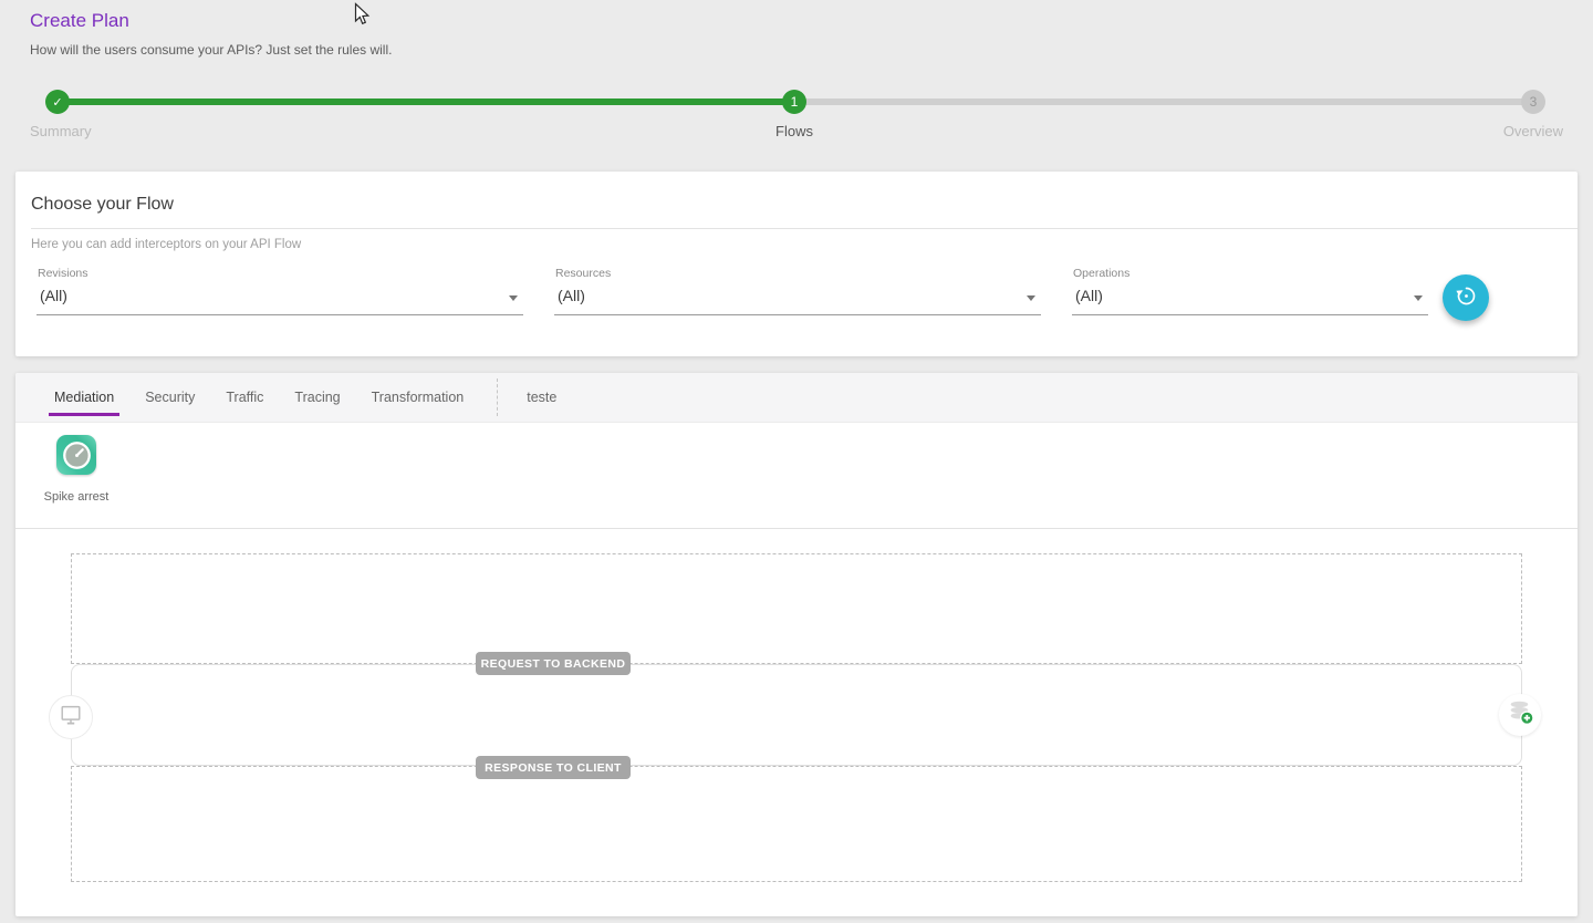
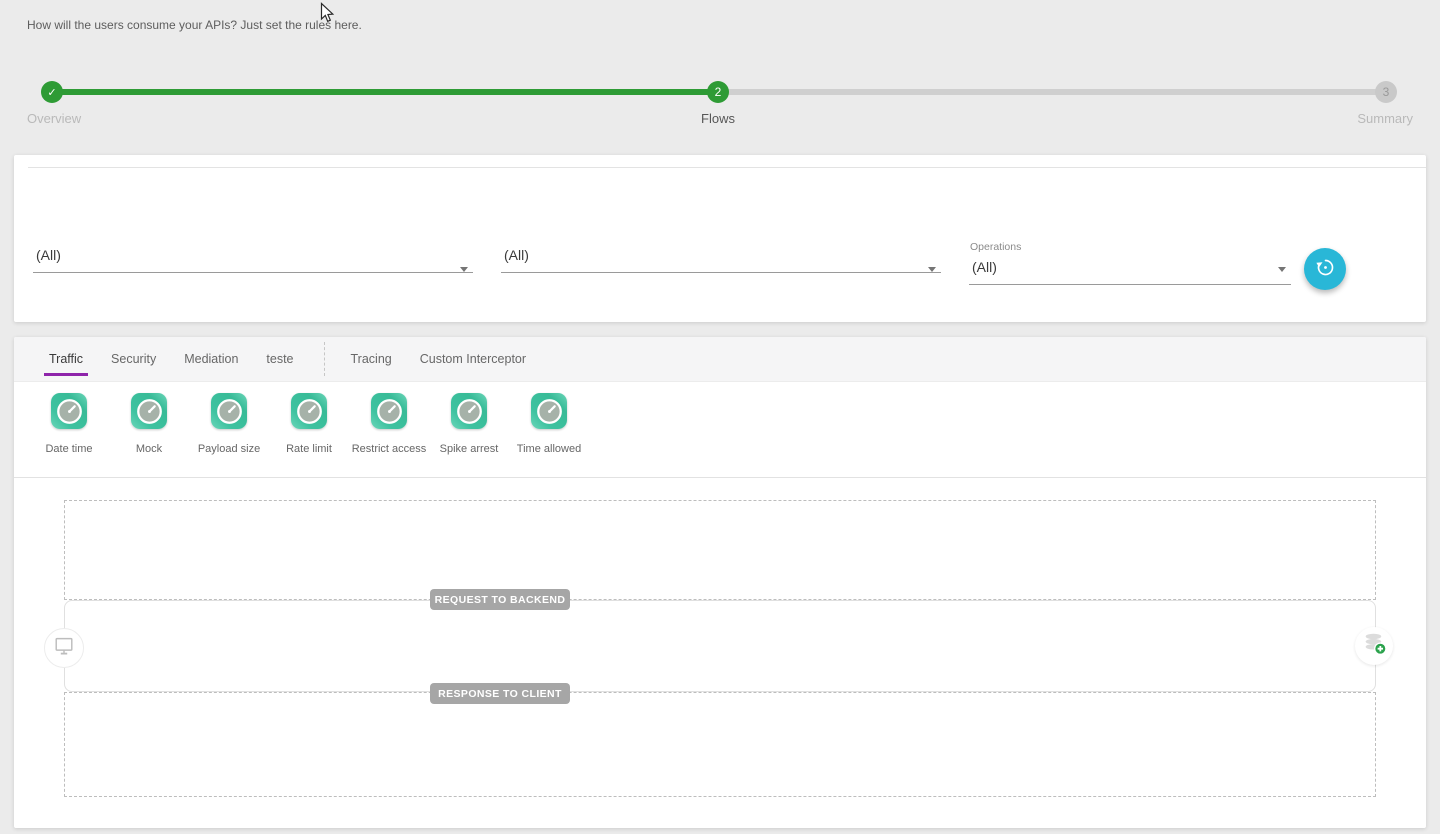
- Create Plan
- How will the users consume your APIs? Just set the rules will.
+ How will the users consume your APIs? Just set the rules here.
  ✓
- 1
+ 2
  3
- Summary
+ Overview
  Flows
- Overview
+ Summary
- Choose your Flow
- Here you can add interceptors on your API Flow
- Revisions
  (All)
- Resources
  (All)
  Operations
  (All)
- Mediation
+ Traffic
  Security
- Traffic
+ Mediation
- Tracing
+ teste
- Transformation
- teste
+ Tracing
+ Custom Interceptor
+ Date time
+ Mock
+ Payload size
+ Rate limit
+ Restrict access
  Spike arrest
+ Time allowed
  REQUEST TO BACKEND
  RESPONSE TO CLIENT
